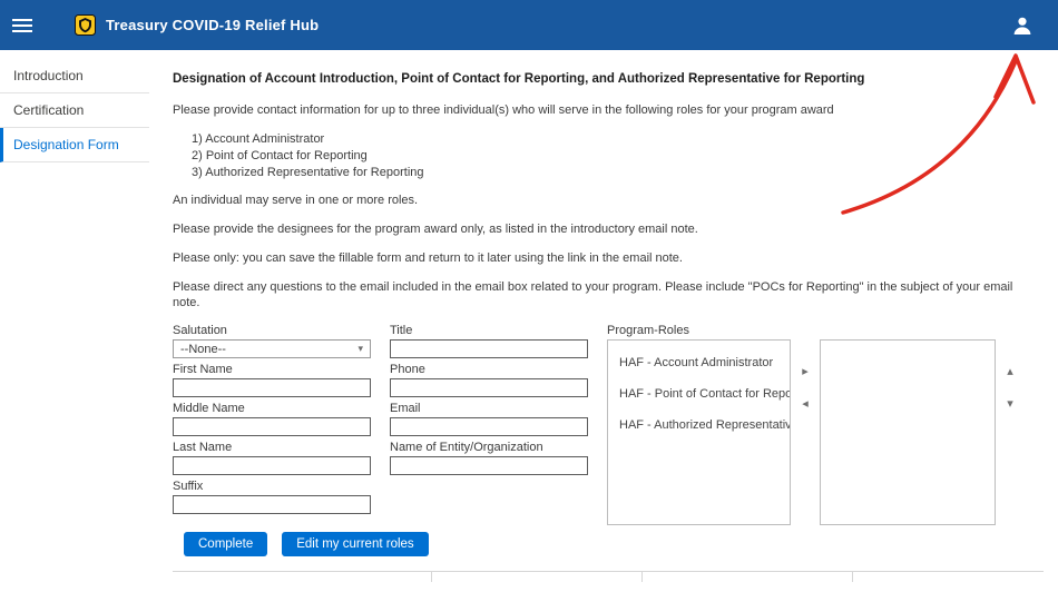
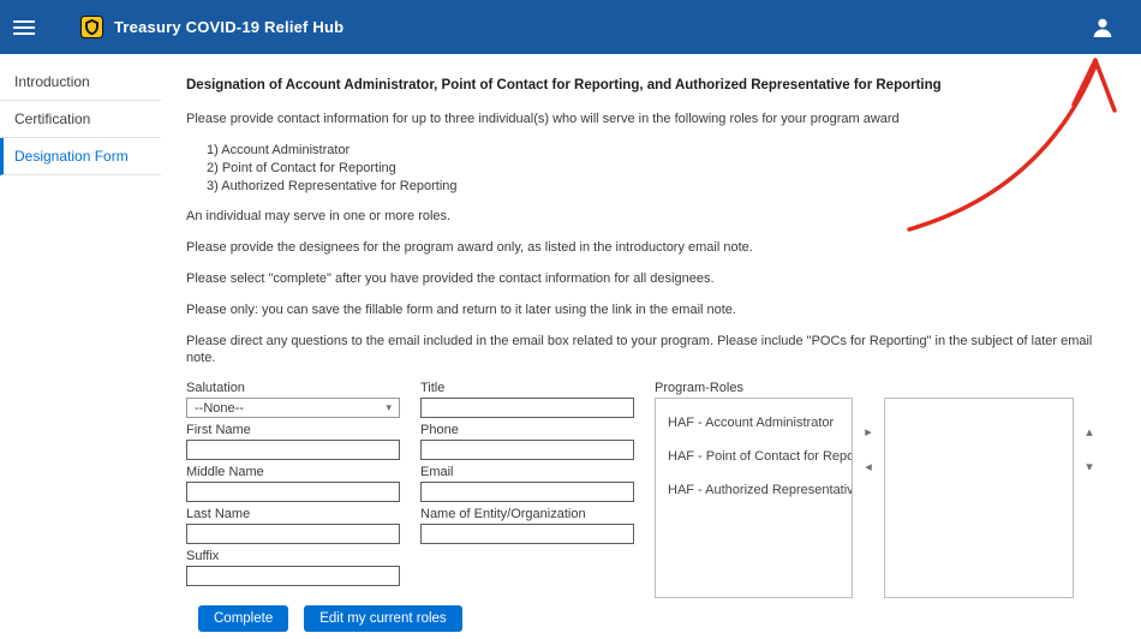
  Treasury COVID-19 Relief Hub
  Introduction
  Certification
  Designation Form
- Designation of Account Introduction, Point of Contact for Reporting, and Authorized Representative for Reporting
+ Designation of Account Administrator, Point of Contact for Reporting, and Authorized Representative for Reporting
  Please provide contact information for up to three individual(s) who will serve in the following roles for your program award
  1) Account Administrator
  2) Point of Contact for Reporting
  3) Authorized Representative for Reporting
  An individual may serve in one or more roles.
  Please provide the designees for the program award only, as listed in the introductory email note.
+ Please select "complete" after you have provided the contact information for all designees.
  Please only: you can save the fillable form and return to it later using the link in the email note.
- Please direct any questions to the email included in the email box related to your program. Please include "POCs for Reporting" in the subject of your email note.
+ Please direct any questions to the email included in the email box related to your program. Please include "POCs for Reporting" in the subject of later email note.
  Salutation
  --None--
  ▾
  First Name
  Middle Name
  Last Name
  Suffix
  Title
  Phone
  Email
  Name of Entity/Organization
  Program-Roles
  HAF - Account Administrator
  HAF - Point of Contact for Repo
  HAF - Authorized Representativ
  ▸
  ◂
  ▴
  ▾
  Complete
  Edit my current roles
